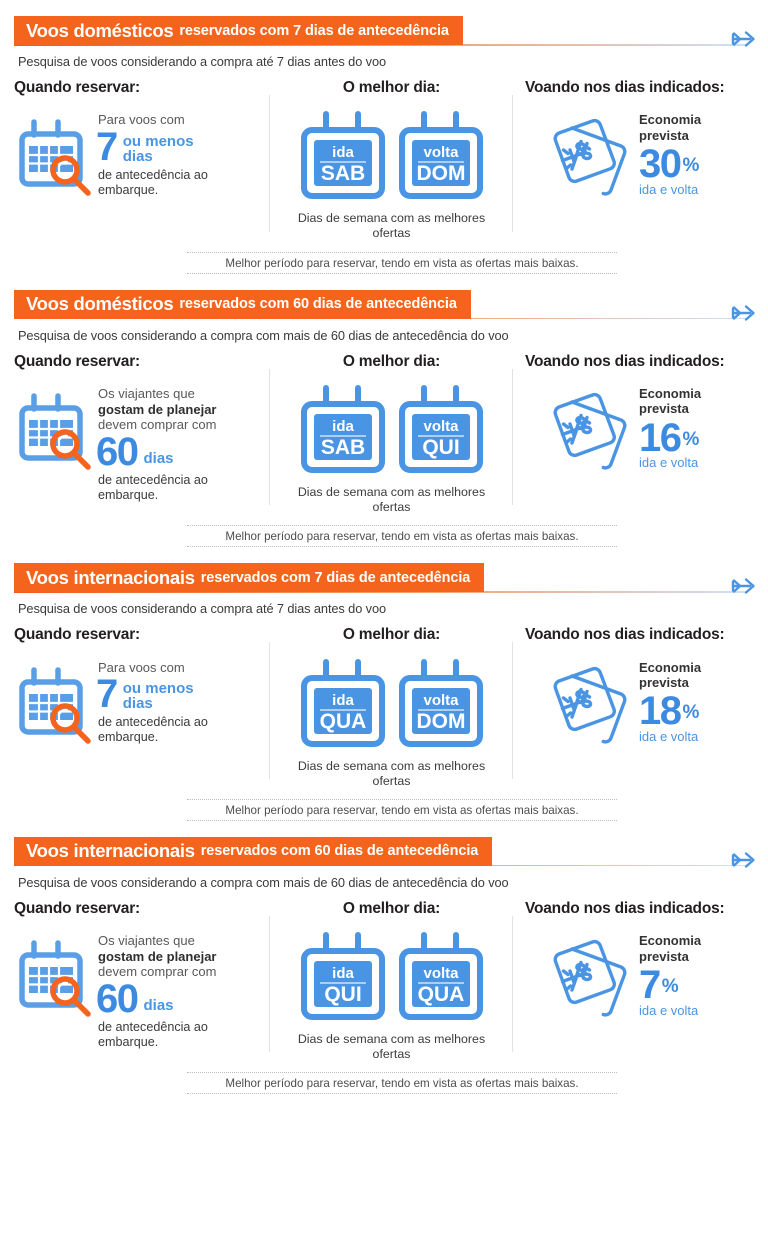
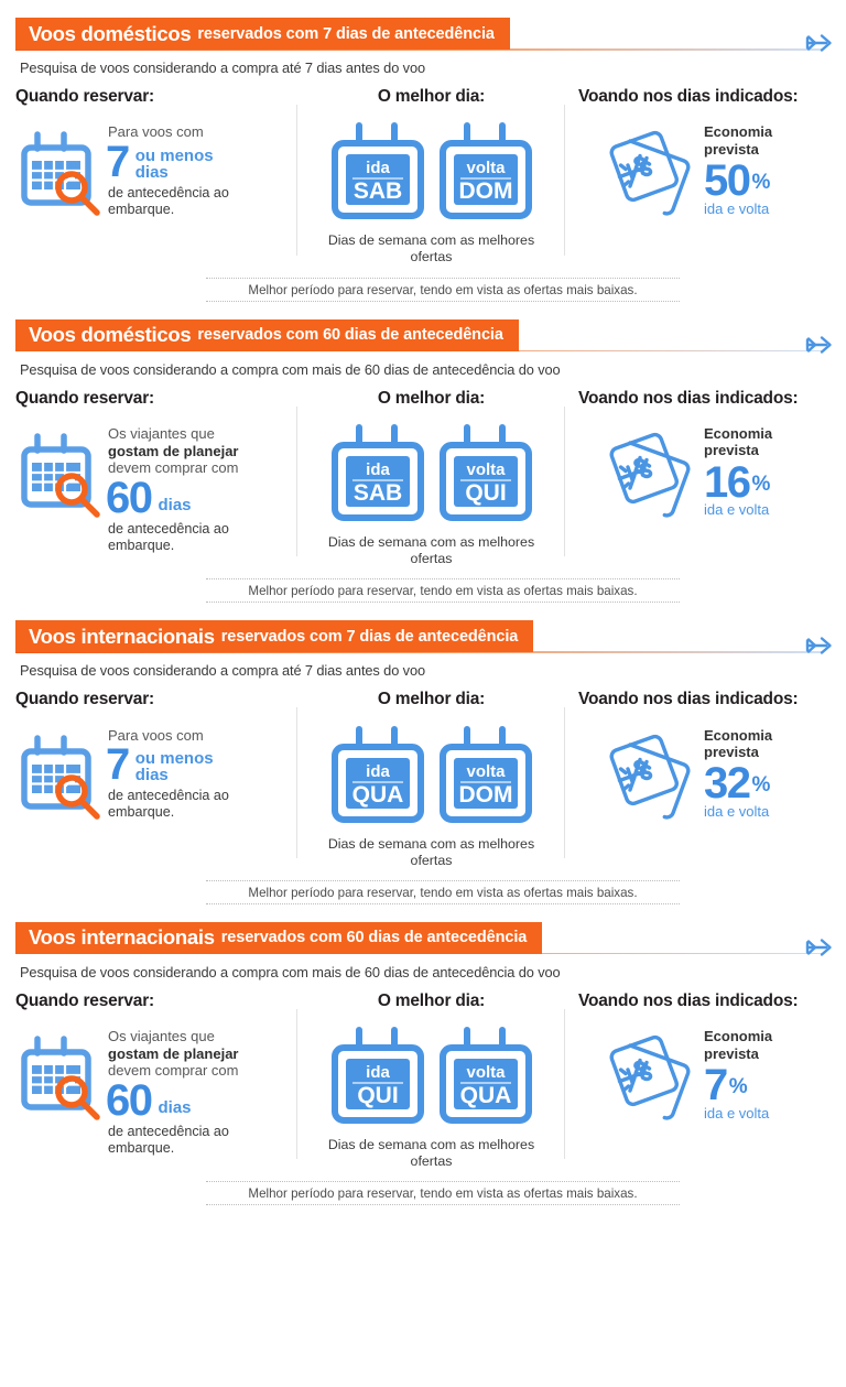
  Voos domésticos
  reservados com 7 dias de antecedência
  Pesquisa de voos considerando a compra até 7 dias antes do voo
  Quando reservar:
  Para voos com
  7
  ou menos dias
  de antecedência ao embarque.
  O melhor dia:
  ida
  SAB
  volta
  DOM
  Dias de semana com as melhores ofertas
  Voando nos dias indicados:
  Economia prevista
- 30
+ 50
  %
  ida e volta
  Melhor período para reservar, tendo em vista as ofertas mais baixas.
  Voos domésticos
  reservados com 60 dias de antecedência
  Pesquisa de voos considerando a compra com mais de 60 dias de antecedência do voo
  Quando reservar:
  Os viajantes que
  gostam de planejar
  devem comprar com
  60
  dias
  de antecedência ao embarque.
  O melhor dia:
  ida
  SAB
  volta
  QUI
  Dias de semana com as melhores ofertas
  Voando nos dias indicados:
  Economia prevista
  16
  %
  ida e volta
  Melhor período para reservar, tendo em vista as ofertas mais baixas.
  Voos internacionais
  reservados com 7 dias de antecedência
  Pesquisa de voos considerando a compra até 7 dias antes do voo
  Quando reservar:
  Para voos com
  7
  ou menos dias
  de antecedência ao embarque.
  O melhor dia:
  ida
  QUA
  volta
  DOM
  Dias de semana com as melhores ofertas
  Voando nos dias indicados:
  Economia prevista
- 18
+ 32
  %
  ida e volta
  Melhor período para reservar, tendo em vista as ofertas mais baixas.
  Voos internacionais
  reservados com 60 dias de antecedência
  Pesquisa de voos considerando a compra com mais de 60 dias de antecedência do voo
  Quando reservar:
  Os viajantes que
  gostam de planejar
  devem comprar com
  60
  dias
  de antecedência ao embarque.
  O melhor dia:
  ida
  QUI
  volta
  QUA
  Dias de semana com as melhores ofertas
  Voando nos dias indicados:
  Economia prevista
  7
  %
  ida e volta
  Melhor período para reservar, tendo em vista as ofertas mais baixas.
